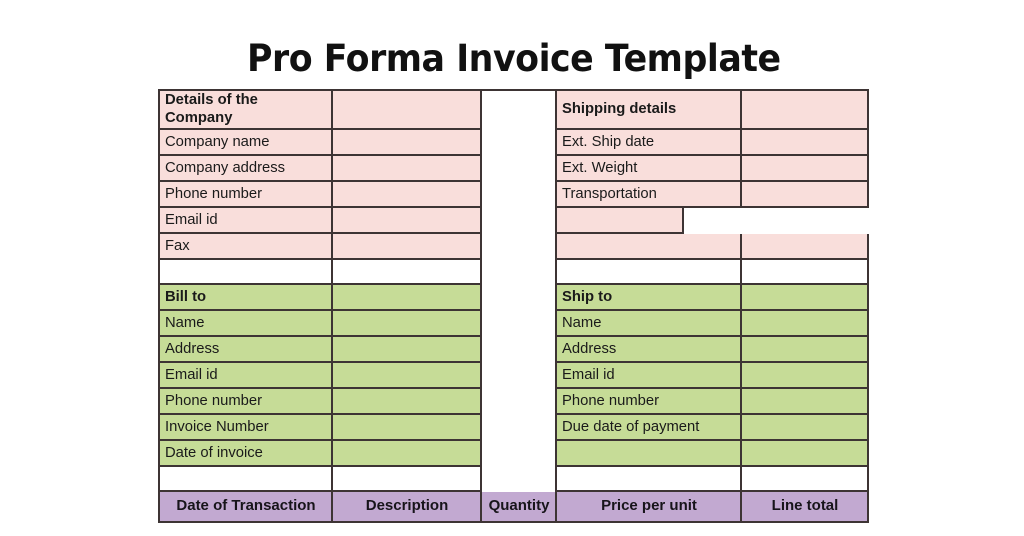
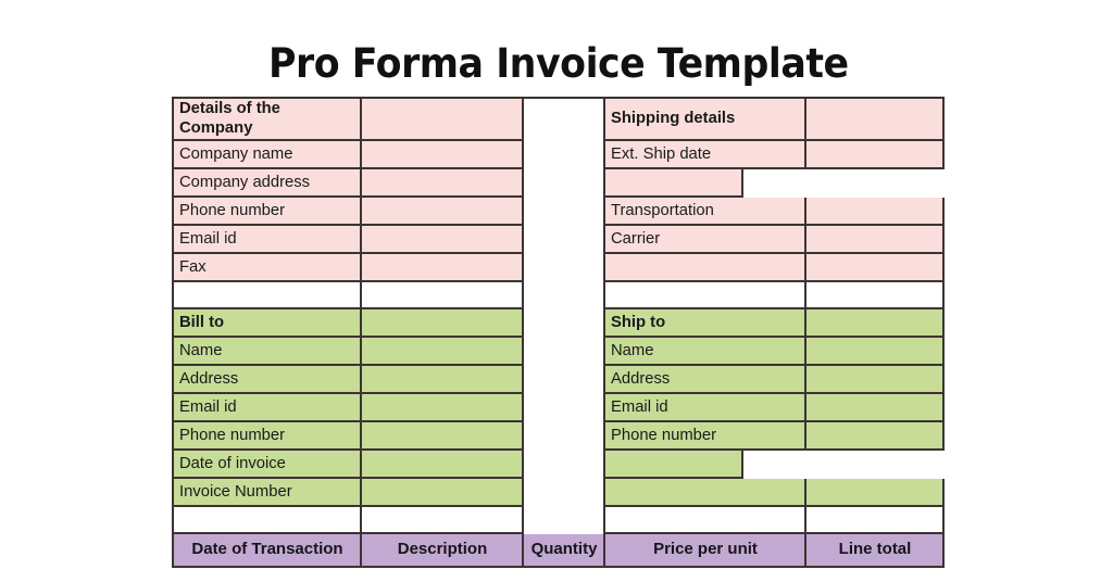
  Pro Forma Invoice Template
  Details of the Company
  Shipping details
  Company name
  Ext. Ship date
  Company address
- Ext. Weight
  Phone number
  Transportation
  Email id
+ Carrier
  Fax
  Bill to
  Ship to
  Name
  Name
  Address
  Address
  Email id
  Email id
  Phone number
  Phone number
- Invoice Number
+ Date of invoice
- Due date of payment
- Date of invoice
+ Invoice Number
  Date of Transaction
  Description
  Quantity
  Price per unit
  Line total
